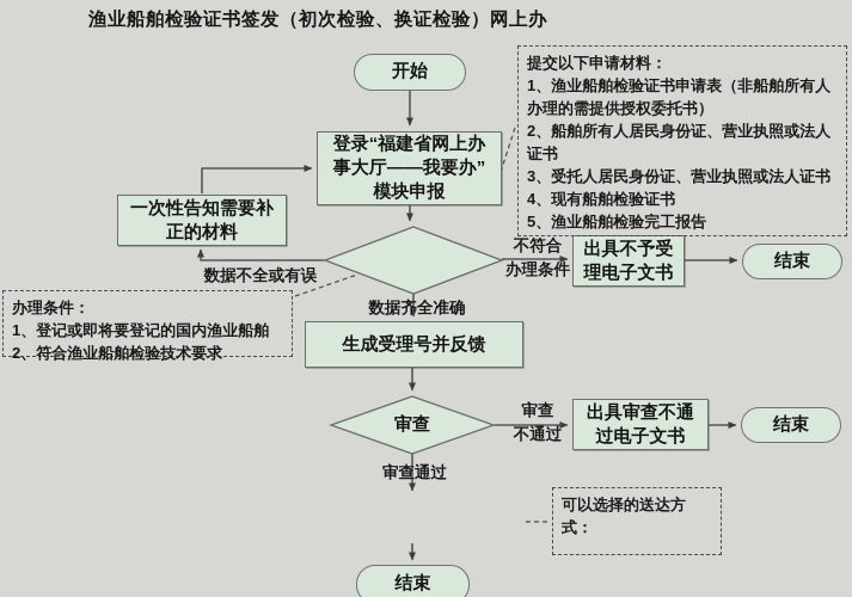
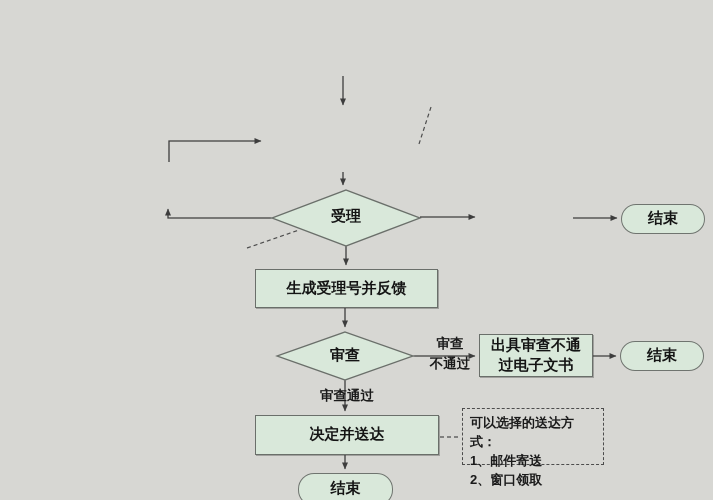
- 渔业船舶检验证书签发（初次检验、换证检验）网上办
- 开始
  结束
  结束
  结束
- 登录“福建省网上办
- 事大厅——我要办”
- 模块申报
- 一次性告知需要补
- 正的材料
- 出具不予受
- 理电子文书
  生成受理号并反馈
  出具审查不通
  过电子文书
+ 决定并送达
+ 受理
  审查
- 数据不全或有误
- 不符合
- 办理条件
- 数据齐全准确
  审查
  不通过
  审查通过
- 提交以下申请材料：
- 1、渔业船舶检验证书申请表（非船舶所有人办理的需提供授权委托书）
- 2、船舶所有人居民身份证、营业执照或法人证书
- 3、受托人居民身份证、营业执照或法人证书
- 4、现有船舶检验证书
- 5、渔业船舶检验完工报告
- 办理条件：
- 1、登记或即将要登记的国内渔业船舶
- 2、符合渔业船舶检验技术要求
  可以选择的送达方式：
+ 1、邮件寄送
+ 2、窗口领取
